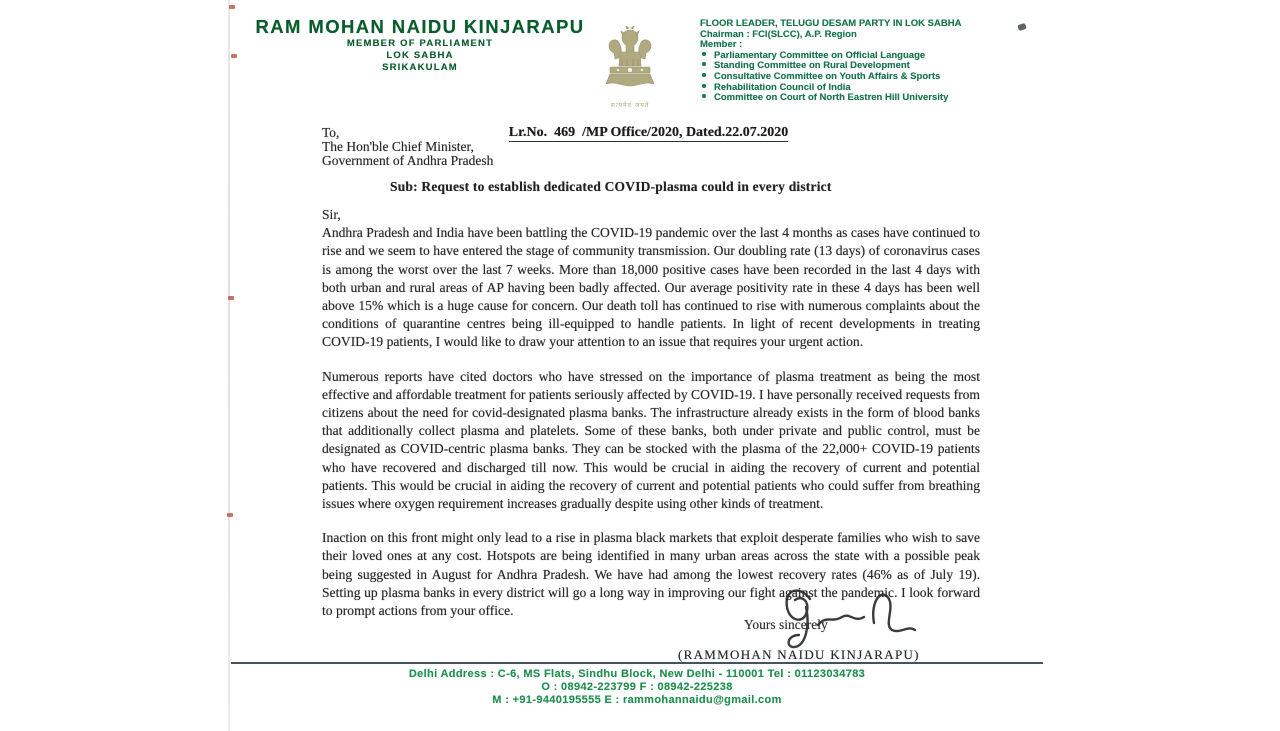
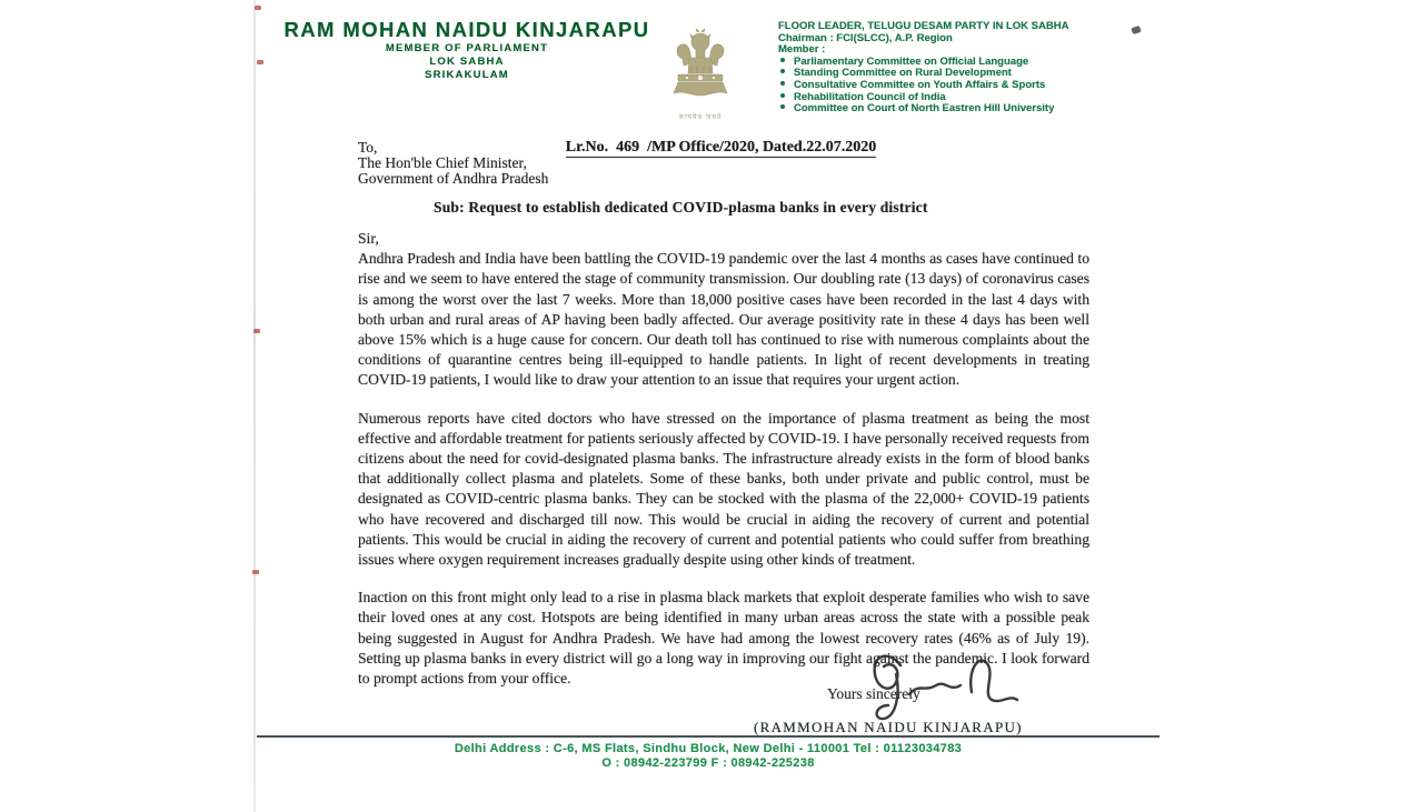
  RAM MOHAN NAIDU KINJARAPU
  MEMBER OF PARLIAMENT
  LOK SABHA
  SRIKAKULAM
  FLOOR LEADER, TELUGU DESAM PARTY IN LOK SABHA
  Chairman
  : FCI(SLCC), A.P. Region
  Member :
  Parliamentary Committee on Official Language
  Standing Committee on Rural Development
  Consultative Committee on Youth Affairs & Sports
  Rehabilitation Council of India
  Committee on Court of North Eastren Hill University
  Lr.No. 469 /MP Office/2020, Dated.22.07.2020
  To,
  The Hon'ble Chief Minister,
  Government of Andhra Pradesh
- Sub: Request to establish dedicated COVID-plasma could in every district
+ Sub: Request to establish dedicated COVID-plasma banks in every district
  Sir,
  Andhra Pradesh and India have been battling the COVID-19 pandemic over the last 4 months as cases have continued to rise and we seem to have entered the stage of community transmission. Our doubling rate (13 days) of coronavirus cases is among the worst over the last 7 weeks. More than 18,000 positive cases have been recorded in the last 4 days with both urban and rural areas of AP having been badly affected. Our average positivity rate in these 4 days has been well above 15% which is a huge cause for concern. Our death toll has continued to rise with numerous complaints about the conditions of quarantine centres being ill-equipped to handle patients. In light of recent developments in treating COVID-19 patients, I would like to draw your attention to an issue that requires your urgent action.
  Numerous reports have cited doctors who have stressed on the importance of plasma treatment as being the most effective and affordable treatment for patients seriously affected by COVID-19. I have personally received requests from citizens about the need for covid-designated plasma banks. The infrastructure already exists in the form of blood banks that additionally collect plasma and platelets. Some of these banks, both under private and public control, must be designated as COVID-centric plasma banks. They can be stocked with the plasma of the 22,000+ COVID-19 patients who have recovered and discharged till now. This would be crucial in aiding the recovery of current and potential patients. This would be crucial in aiding the recovery of current and potential patients who could suffer from breathing issues where oxygen requirement increases gradually despite using other kinds of treatment.
  Inaction on this front might only lead to a rise in plasma black markets that exploit desperate families who wish to save their loved ones at any cost. Hotspots are being identified in many urban areas across the state with a possible peak being suggested in August for Andhra Pradesh. We have had among the lowest recovery rates (46% as of July 19). Setting up plasma banks in every district will go a long way in improving our fight agaist the pandemic. I look forward to prompt actions from your office.
  Yours sincerey
  (RAMMOHAN NAIDU KINJARAPU)
  Delhi Address : C-6, MS Flats, Sindhu Block, New Delhi - 110001 Tel : 01123034783
  O : 08942-223799 F : 08942-225238
- M : +91-9440195555 E : rammohannaidu@gmail.com
